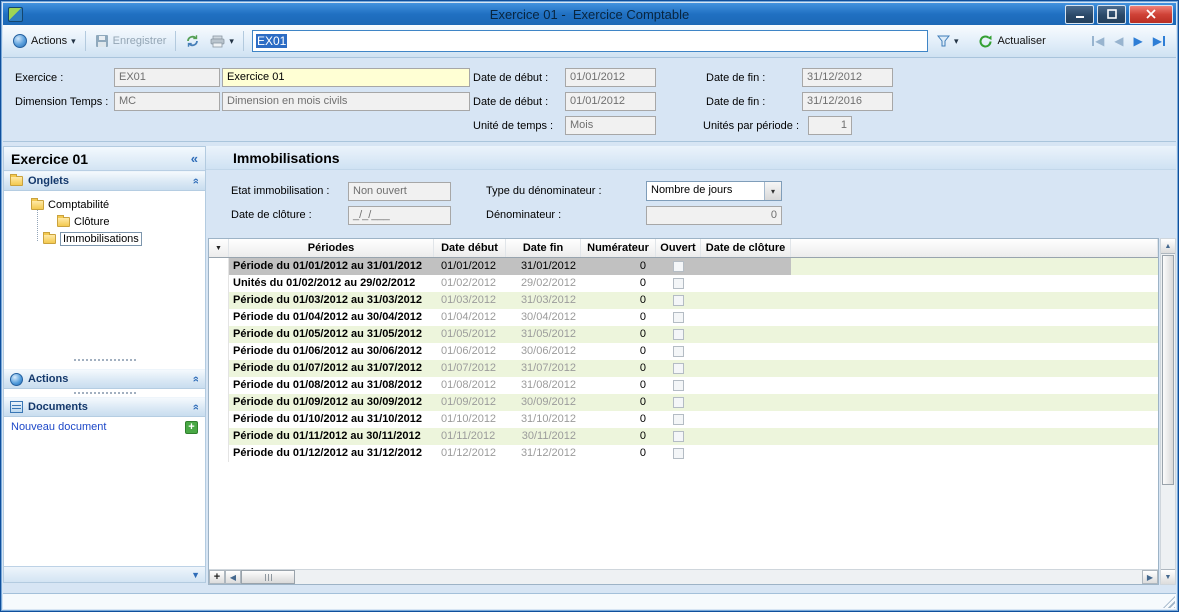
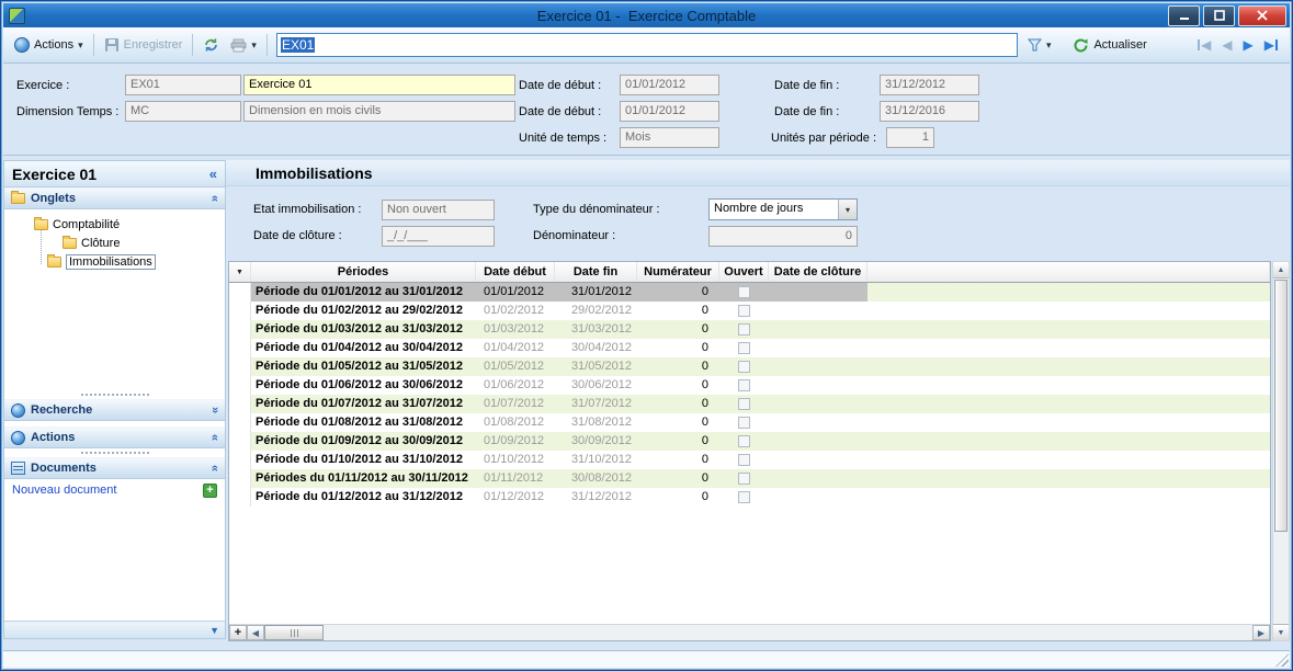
  Exercice 01 - Exercice Comptable
  Actions
  ▾
  Enregistrer
  ▾
  EX01
  ▾
  Actualiser
  ◀
  ◀
  ▶
  ▶
  Exercice :
  EX01
  Exercice 01
  Date de début :
  01/01/2012
  Date de fin :
  31/12/2012
  Dimension Temps :
  MC
  Dimension en mois civils
  Date de début :
  01/01/2012
  Date de fin :
  31/12/2016
  Unité de temps :
  Mois
  Unités par période :
  1
  Exercice 01
  «
  Onglets
  Comptabilité
  Clôture
  Immobilisations
+ Recherche
  Actions
  Documents
  Nouveau document
  +
  ▼
  Immobilisations
  Etat immobilisation :
  Non ouvert
  Type du dénominateur :
  Nombre de jours
  ▾
  Date de clôture :
  _/_/___
  Dénominateur :
  0
  Périodes
  Date début
  Date fin
  Numérateur
  Ouvert
  Date de clôture
  Période du 01/01/2012 au 31/01/2012
  01/01/2012
  31/01/2012
  0
- Unités du 01/02/2012 au 29/02/2012
+ Période du 01/02/2012 au 29/02/2012
  01/02/2012
  29/02/2012
  0
  Période du 01/03/2012 au 31/03/2012
  01/03/2012
  31/03/2012
  0
  Période du 01/04/2012 au 30/04/2012
  01/04/2012
  30/04/2012
  0
  Période du 01/05/2012 au 31/05/2012
  01/05/2012
  31/05/2012
  0
  Période du 01/06/2012 au 30/06/2012
  01/06/2012
  30/06/2012
  0
  Période du 01/07/2012 au 31/07/2012
  01/07/2012
  31/07/2012
  0
  Période du 01/08/2012 au 31/08/2012
  01/08/2012
  31/08/2012
  0
  Période du 01/09/2012 au 30/09/2012
  01/09/2012
  30/09/2012
  0
  Période du 01/10/2012 au 31/10/2012
  01/10/2012
  31/10/2012
  0
- Période du 01/11/2012 au 30/11/2012
+ Périodes du 01/11/2012 au 30/11/2012
  01/11/2012
- 30/11/2012
+ 30/08/2012
  0
  Période du 01/12/2012 au 31/12/2012
  01/12/2012
  31/12/2012
  0
  +
  ◀
  ▶
